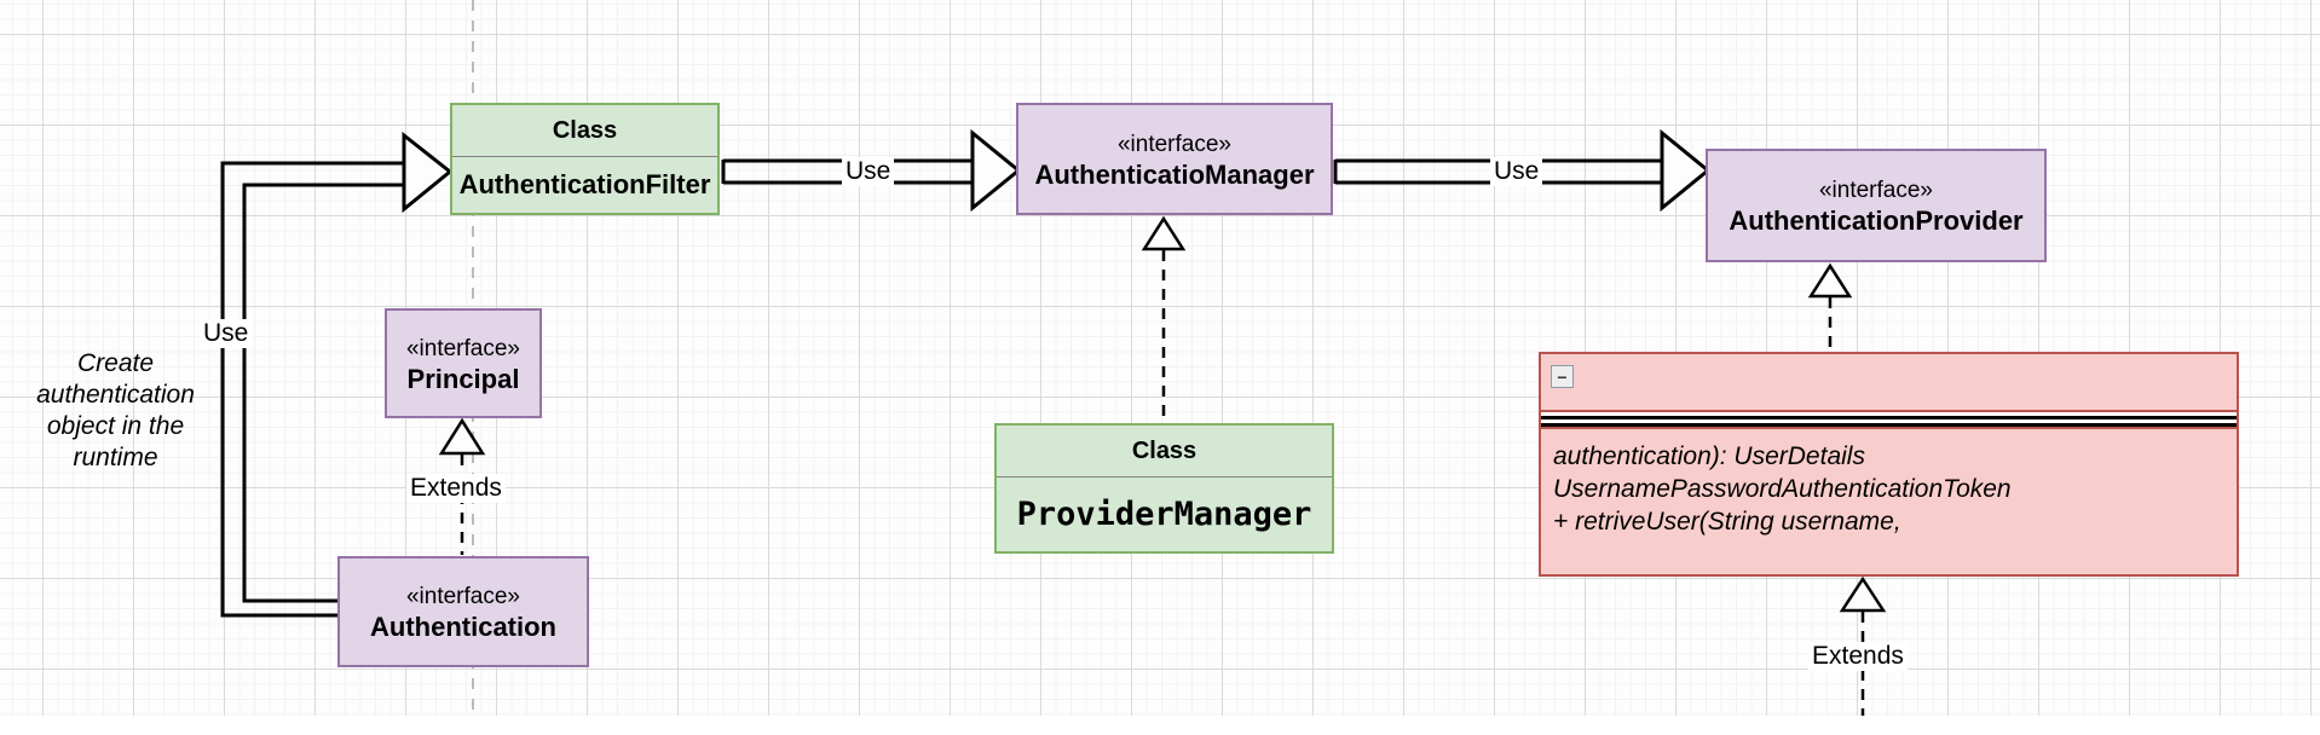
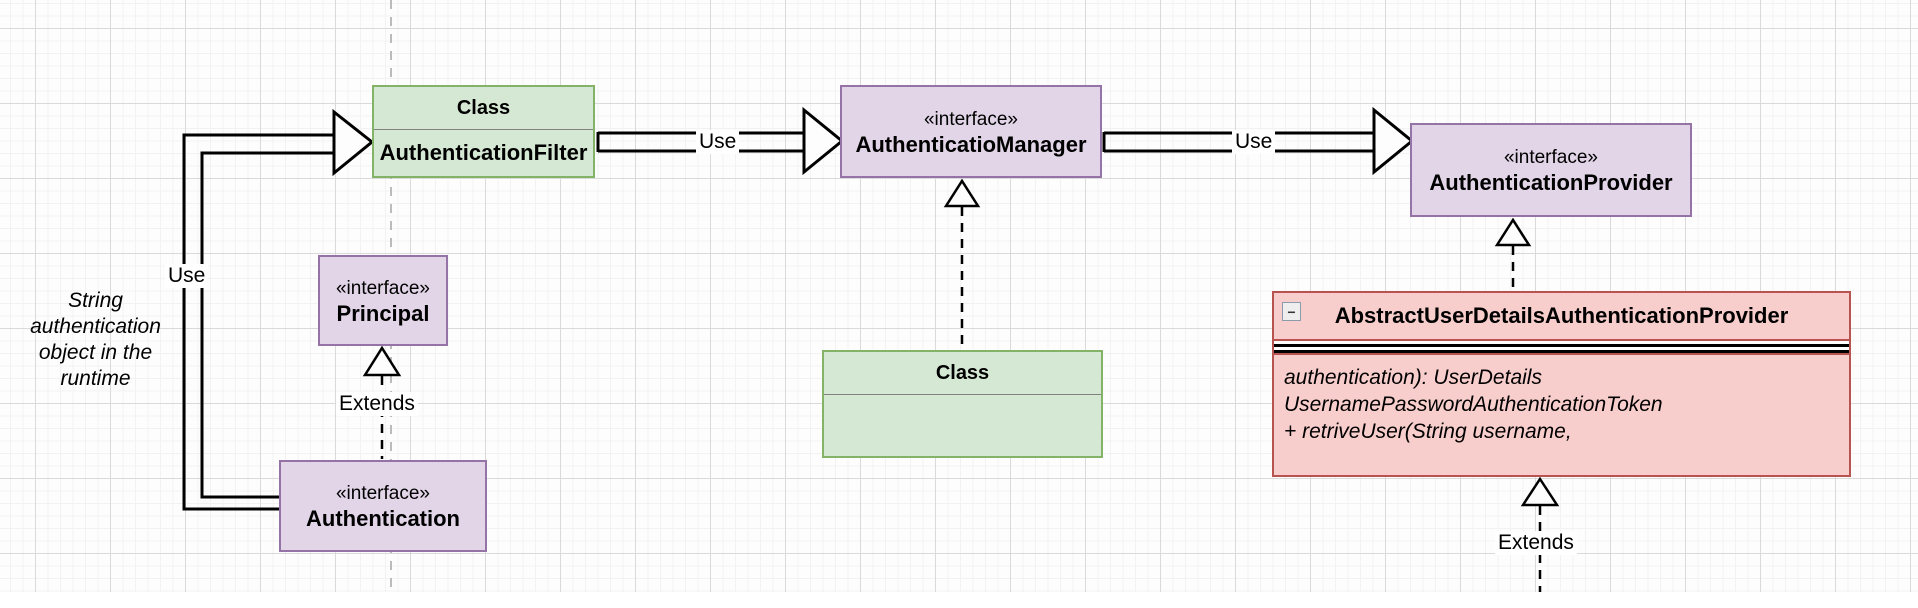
- Create authentication object in the runtime
+ String authentication object in the runtime
  Class
  AuthenticationFilter
  «interface»
  AuthenticatioManager
  «interface»
  AuthenticationProvider
  «interface»
  Principal
  «interface»
  Authentication
  Class
- ProviderManager
  −
+ AbstractUserDetailsAuthenticationProvider
  authentication): UserDetails
  UsernamePasswordAuthenticationToken
  + retriveUser(String username,
  Use
  Use
  Use
  Extends
  Extends
